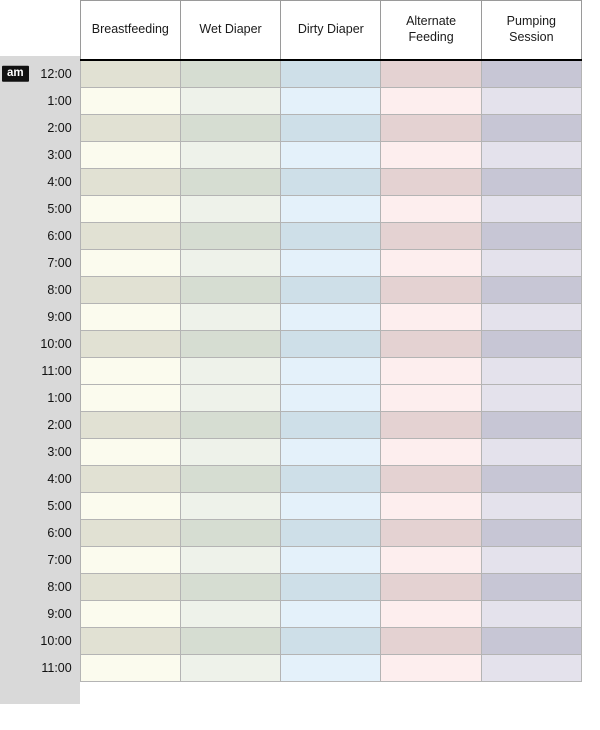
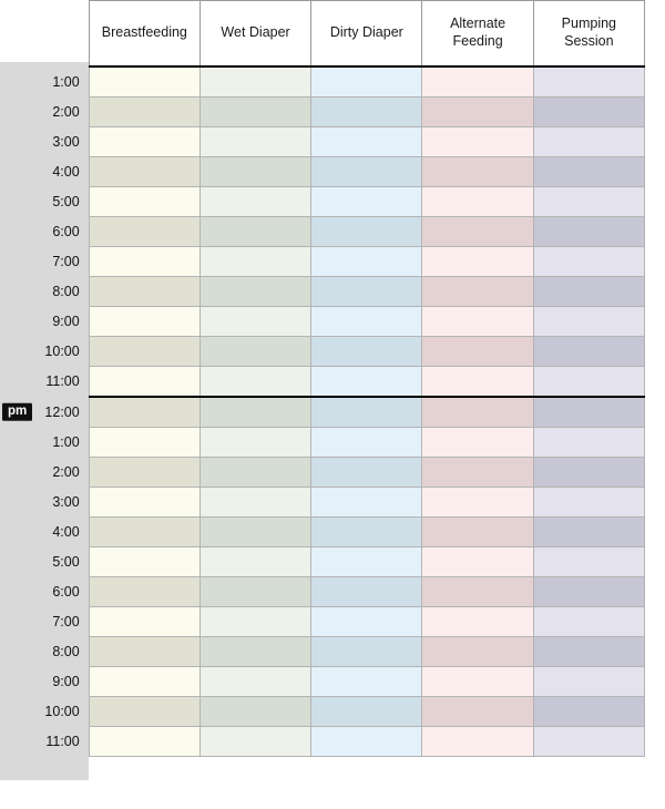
  	Breastfeeding	Wet Diaper	Dirty Diaper	Alternate Feeding	Pumping Session
- am 12:00
  1:00
  2:00
  3:00
  4:00
  5:00
  6:00
  7:00
  8:00
  9:00
  10:00
  11:00
+ pm 12:00
  1:00
  2:00
  3:00
  4:00
  5:00
  6:00
  7:00
  8:00
  9:00
  10:00
  11:00
